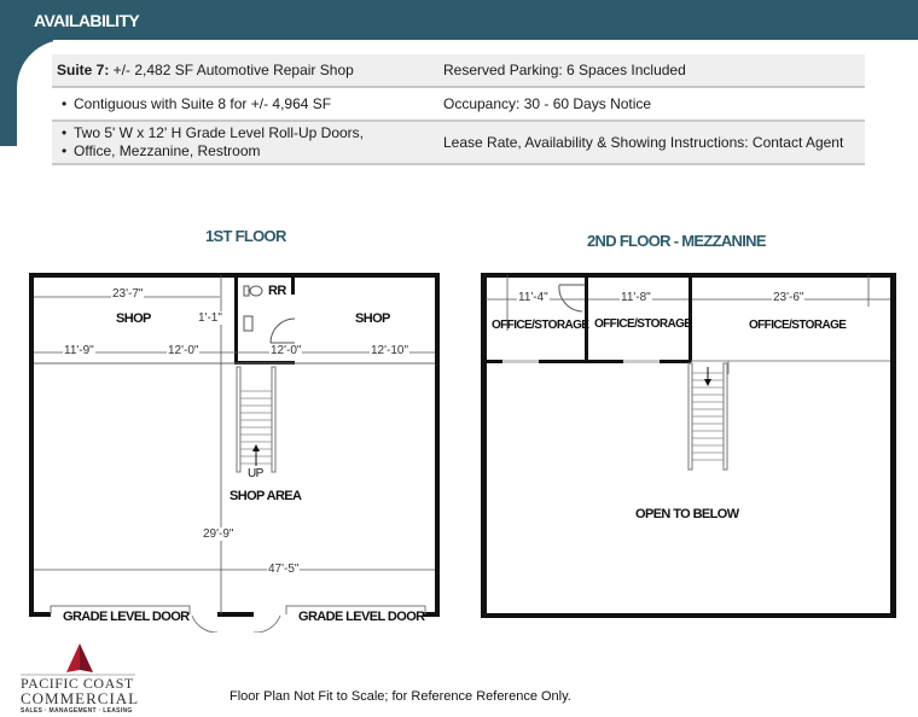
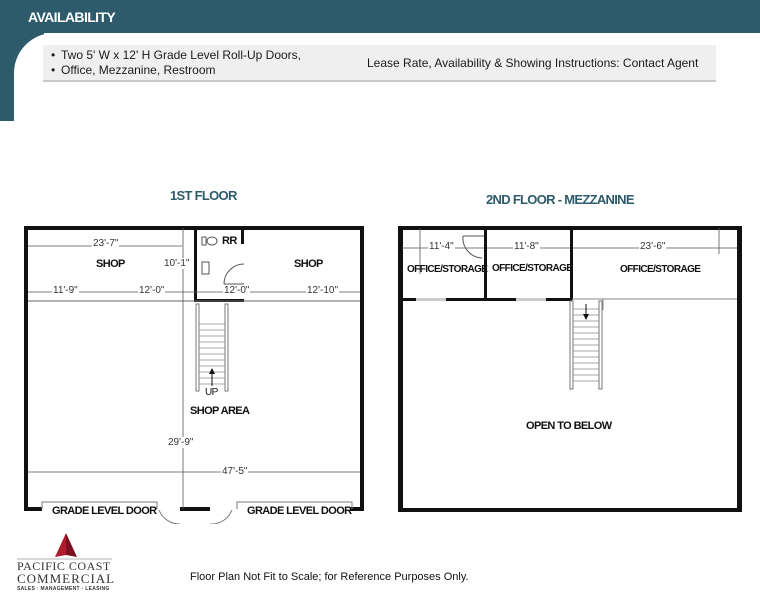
  AVAILABILITY
- Suite 7: +/- 2,482 SF Automotive Repair Shop	Reserved Parking: 6 Spaces Included
- Contiguous with Suite 8 for +/- 4,964 SF	Occupancy: 30 - 60 Days Notice
  Two 5' W x 12' H Grade Level Roll-Up Doors, Office, Mezzanine, Restroom	Lease Rate, Availability & Showing Instructions: Contact Agent
  1ST FLOOR
  2ND FLOOR - MEZZANINE
  23'-7"
  SHOP
- 1'-1"
+ 10'-1"
  RR
  SHOP
  11'-9"
  12'-0"
  12'-0"
  12'-10"
  UP
  SHOP AREA
  29'-9"
  47'-5"
  GRADE LEVEL DOOR
  GRADE LEVEL DOOR
  11'-4"
  11'-8"
  23'-6"
  OFFICE/STORAGE
  OFFICE/STORAGE
  OFFICE/STORAGE
  OPEN TO BELOW
  PACIFIC COAST
  COMMERCIAL
- Floor Plan Not Fit to Scale; for Reference Reference Only.
+ Floor Plan Not Fit to Scale; for Reference Purposes Only.
